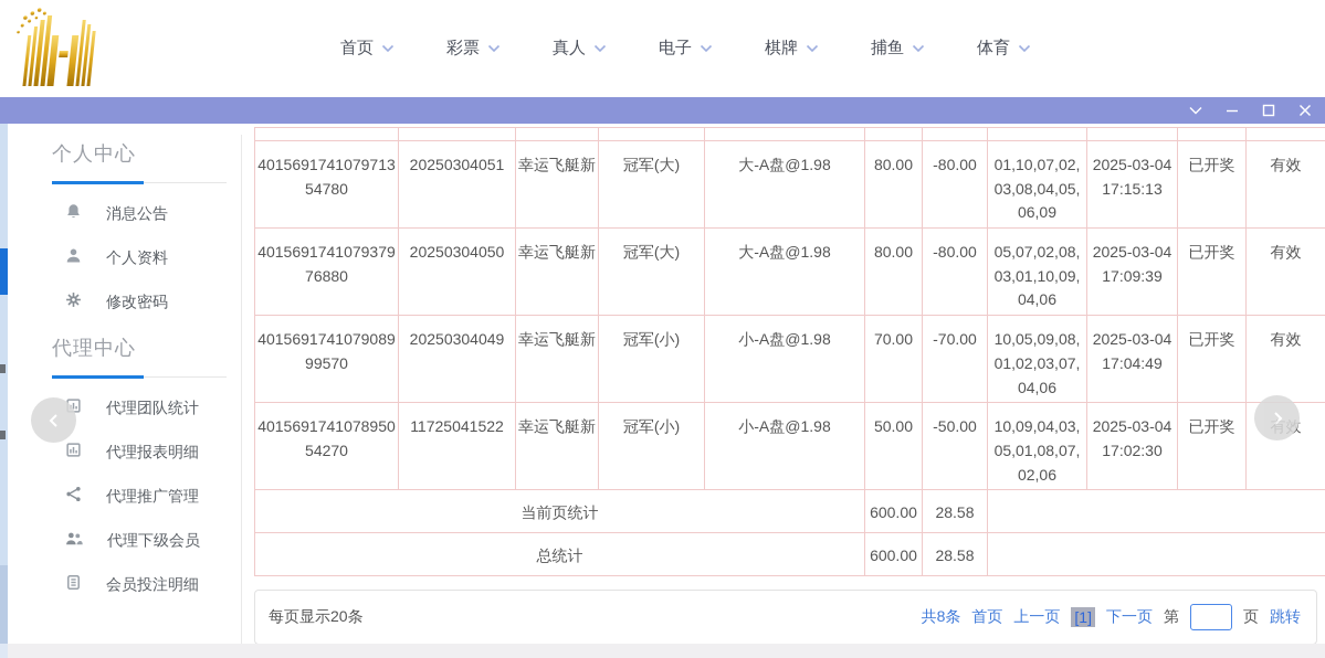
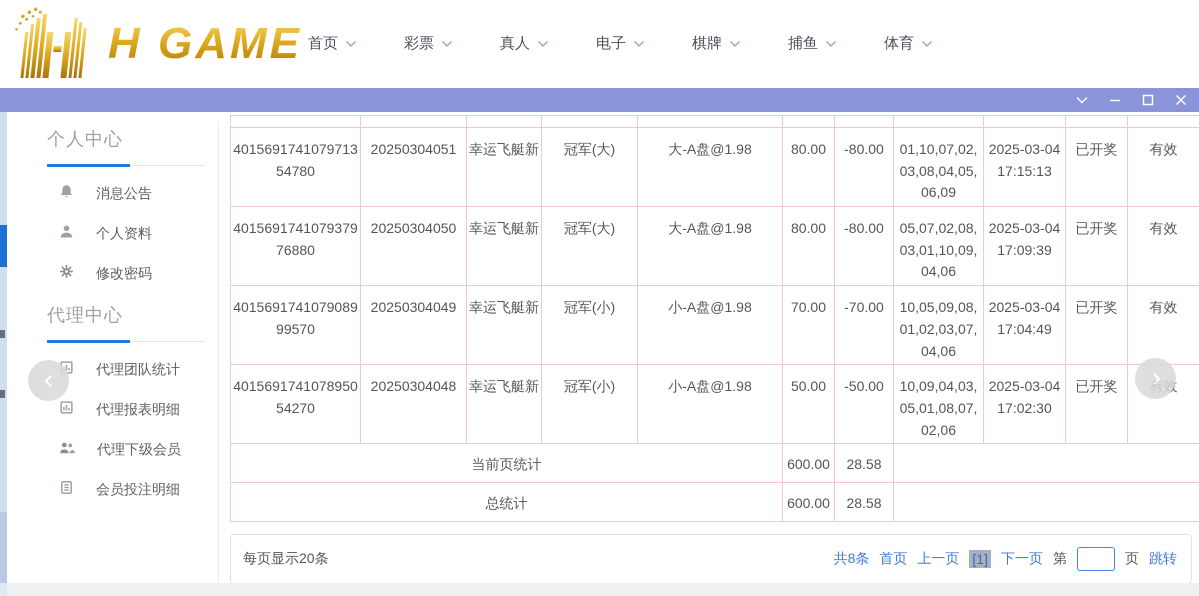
+ H GAME
  首页
  彩票
  真人
  电子
  棋牌
  捕鱼
  体育
  个人中心
  消息公告
  个人资料
  修改密码
  代理中心
  代理团队统计
  代理报表明细
- 代理推广管理
  代理下级会员
  会员投注明细
  401569174107971354780	20250304051	幸运飞艇新	冠军(大)	大-A盘@1.98	80.00	-80.00	01,10,07,02,03,08,04,05,06,09	2025-03-04 17:15:13	已开奖	有效
  401569174107937976880	20250304050	幸运飞艇新	冠军(大)	大-A盘@1.98	80.00	-80.00	05,07,02,08,03,01,10,09,04,06	2025-03-04 17:09:39	已开奖	有效
  401569174107908999570	20250304049	幸运飞艇新	冠军(小)	小-A盘@1.98	70.00	-70.00	10,05,09,08,01,02,03,07,04,06	2025-03-04 17:04:49	已开奖	有效
- 401569174107895054270	11725041522	幸运飞艇新	冠军(小)	小-A盘@1.98	50.00	-50.00	10,09,04,03,05,01,08,07,02,06	2025-03-04 17:02:30	已开奖	有效
+ 401569174107895054270	20250304048	幸运飞艇新	冠军(小)	小-A盘@1.98	50.00	-50.00	10,09,04,03,05,01,08,07,02,06	2025-03-04 17:02:30	已开奖	有效
  当前页统计	600.00	28.58
  总统计	600.00	28.58
  每页显示20条
  共8条
  首页
  上一页
  [1]
  下一页
  第
  页
  跳转
